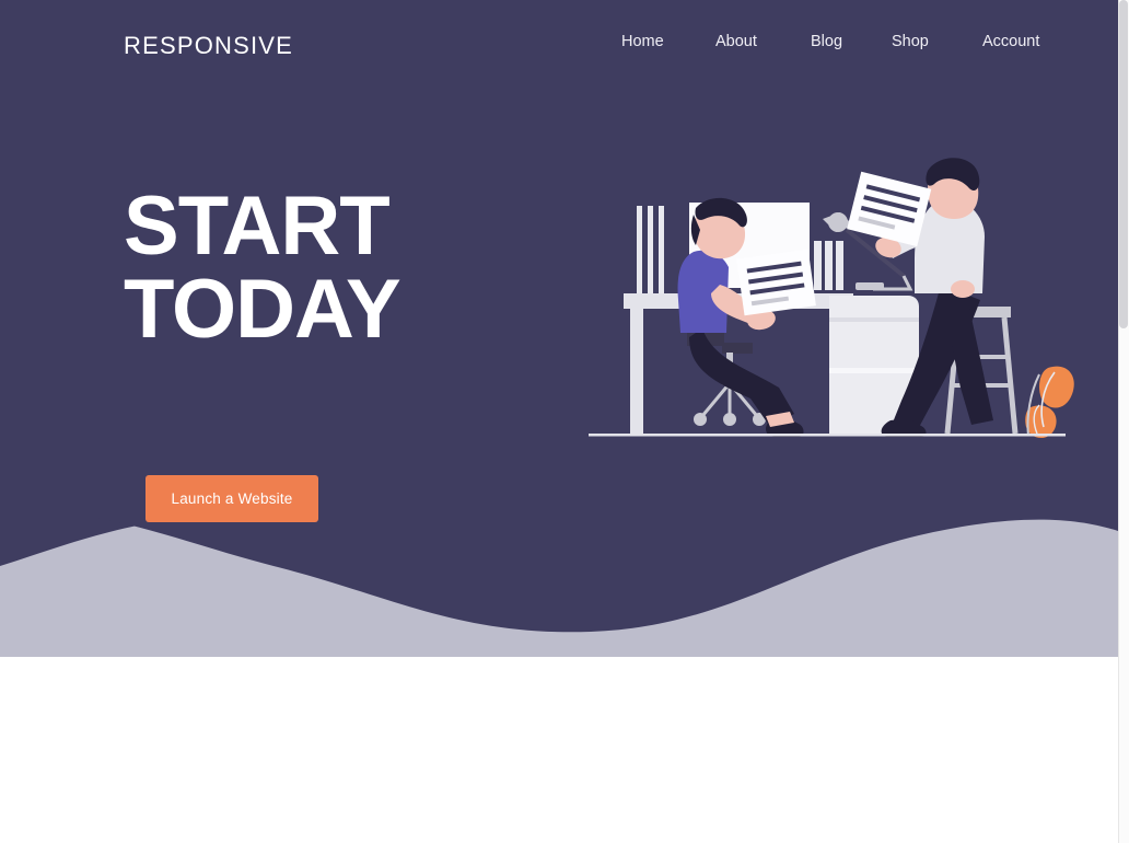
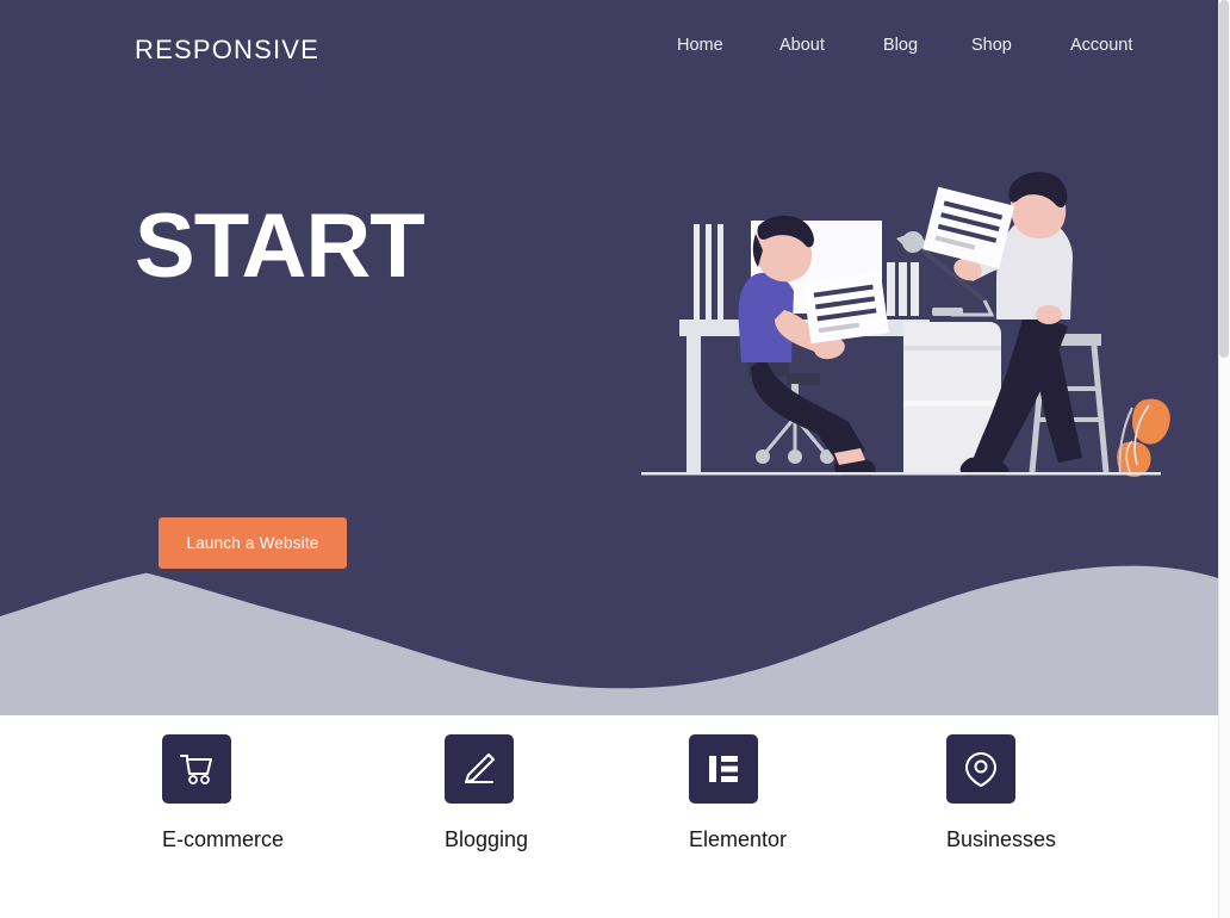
  RESPONSIVE
  Home
  About
  Blog
  Shop
  Account
  START
- TODAY
  Launch a Website
+ E-commerce
+ Blogging
+ Elementor
+ Businesses
